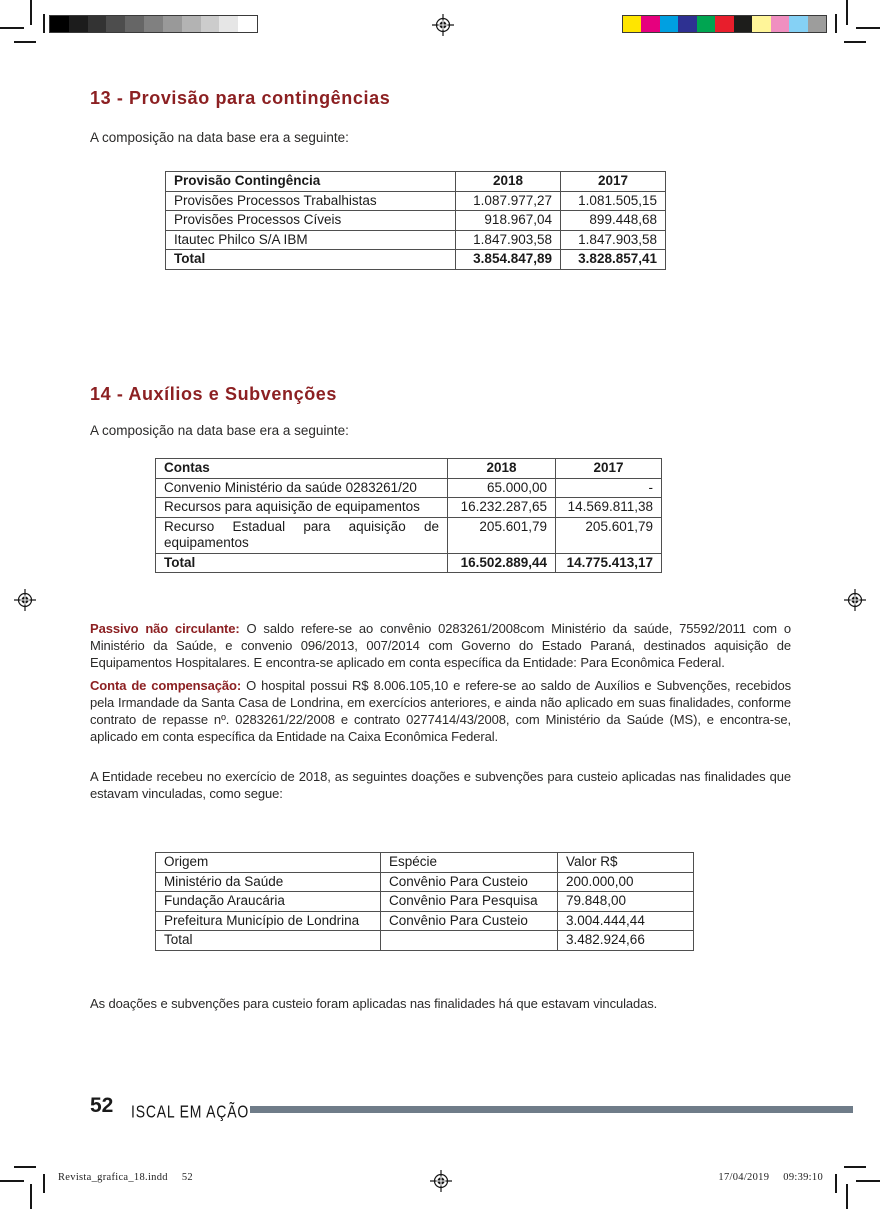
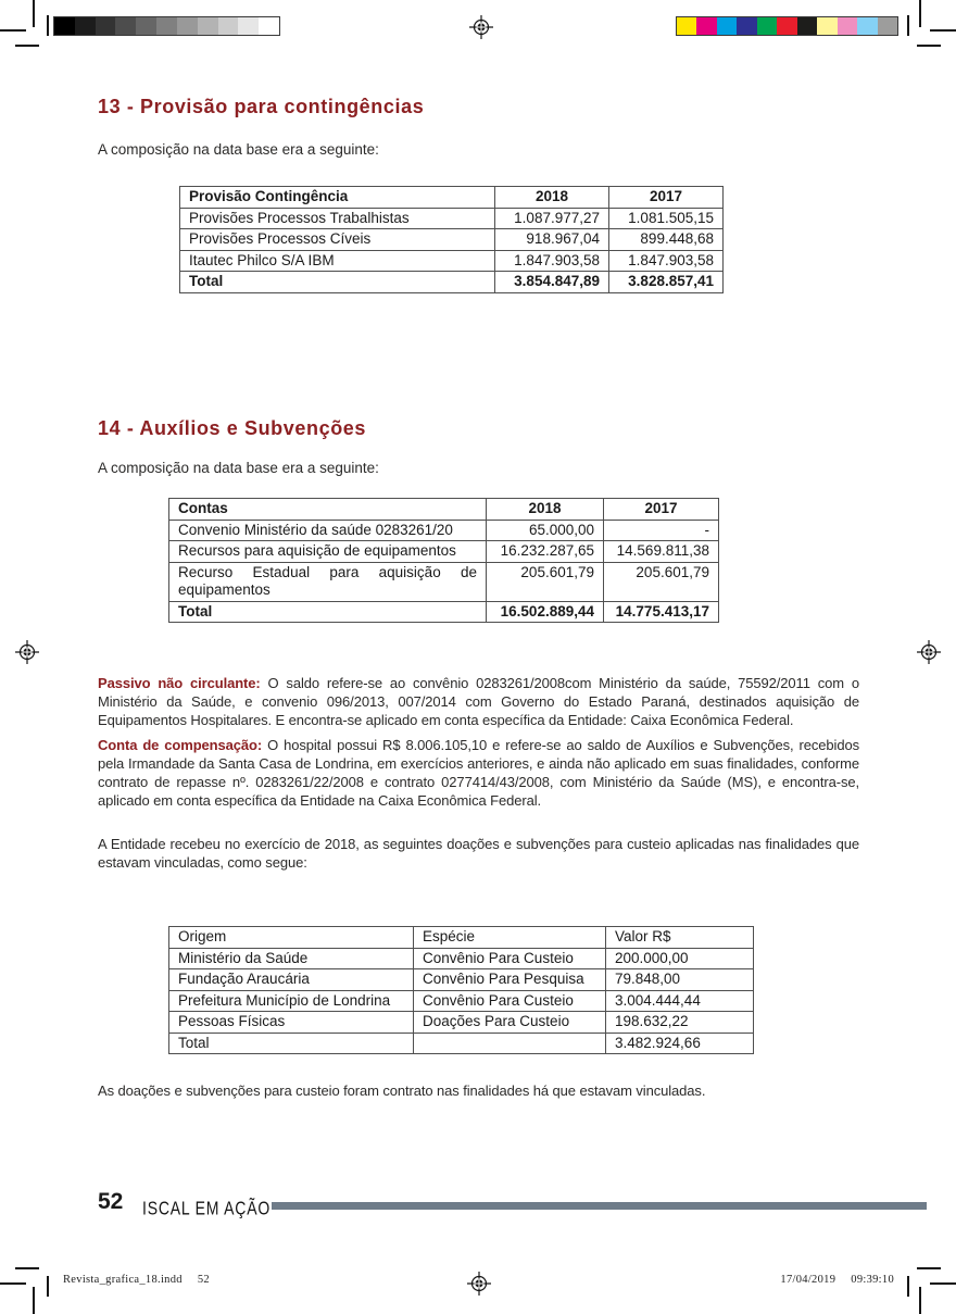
  13 - Provisão para contingências
  A composição na data base era a seguinte:
  Provisão Contingência	2018	2017
  Provisões Processos Trabalhistas	1.087.977,27	1.081.505,15
  Provisões Processos Cíveis	918.967,04	899.448,68
  Itautec Philco S/A IBM	1.847.903,58	1.847.903,58
  Total	3.854.847,89	3.828.857,41
  14 - Auxílios e Subvenções
  A composição na data base era a seguinte:
  Contas	2018	2017
  Convenio Ministério da saúde 0283261/20	65.000,00	-
  Recursos para aquisição de equipamentos	16.232.287,65	14.569.811,38
  Recurso Estadual para aquisição de equipamentos	205.601,79	205.601,79
  Total	16.502.889,44	14.775.413,17
- Passivo não circulante: O saldo refere-se ao convênio 0283261/2008com Ministério da saúde, 75592/2011 com o Ministério da Saúde, e convenio 096/2013, 007/2014 com Governo do Estado Paraná, destinados aquisição de Equipamentos Hospitalares. E encontra-se aplicado em conta específica da Entidade: Para Econômica Federal.
+ Passivo não circulante: O saldo refere-se ao convênio 0283261/2008com Ministério da saúde, 75592/2011 com o Ministério da Saúde, e convenio 096/2013, 007/2014 com Governo do Estado Paraná, destinados aquisição de Equipamentos Hospitalares. E encontra-se aplicado em conta específica da Entidade: Caixa Econômica Federal.
  Conta de compensação: O hospital possui R$ 8.006.105,10 e refere-se ao saldo de Auxílios e Subvenções, recebidos pela Irmandade da Santa Casa de Londrina, em exercícios anteriores, e ainda não aplicado em suas finalidades, conforme contrato de repasse nº. 0283261/22/2008 e contrato 0277414/43/2008, com Ministério da Saúde (MS), e encontra-se, aplicado em conta específica da Entidade na Caixa Econômica Federal.
  A Entidade recebeu no exercício de 2018, as seguintes doações e subvenções para custeio aplicadas nas finalidades que estavam vinculadas, como segue:
  Origem	Espécie	Valor R$
  Ministério da Saúde	Convênio Para Custeio	200.000,00
  Fundação Araucária	Convênio Para Pesquisa	79.848,00
  Prefeitura Município de Londrina	Convênio Para Custeio	3.004.444,44
+ Pessoas Físicas	Doações Para Custeio	198.632,22
  Total		3.482.924,66
- As doações e subvenções para custeio foram aplicadas nas finalidades há que estavam vinculadas.
+ As doações e subvenções para custeio foram contrato nas finalidades há que estavam vinculadas.
  52
  ISCAL EM AÇÃO
  Revista_grafica_18.indd 52
  17/04/2019 09:39:10
